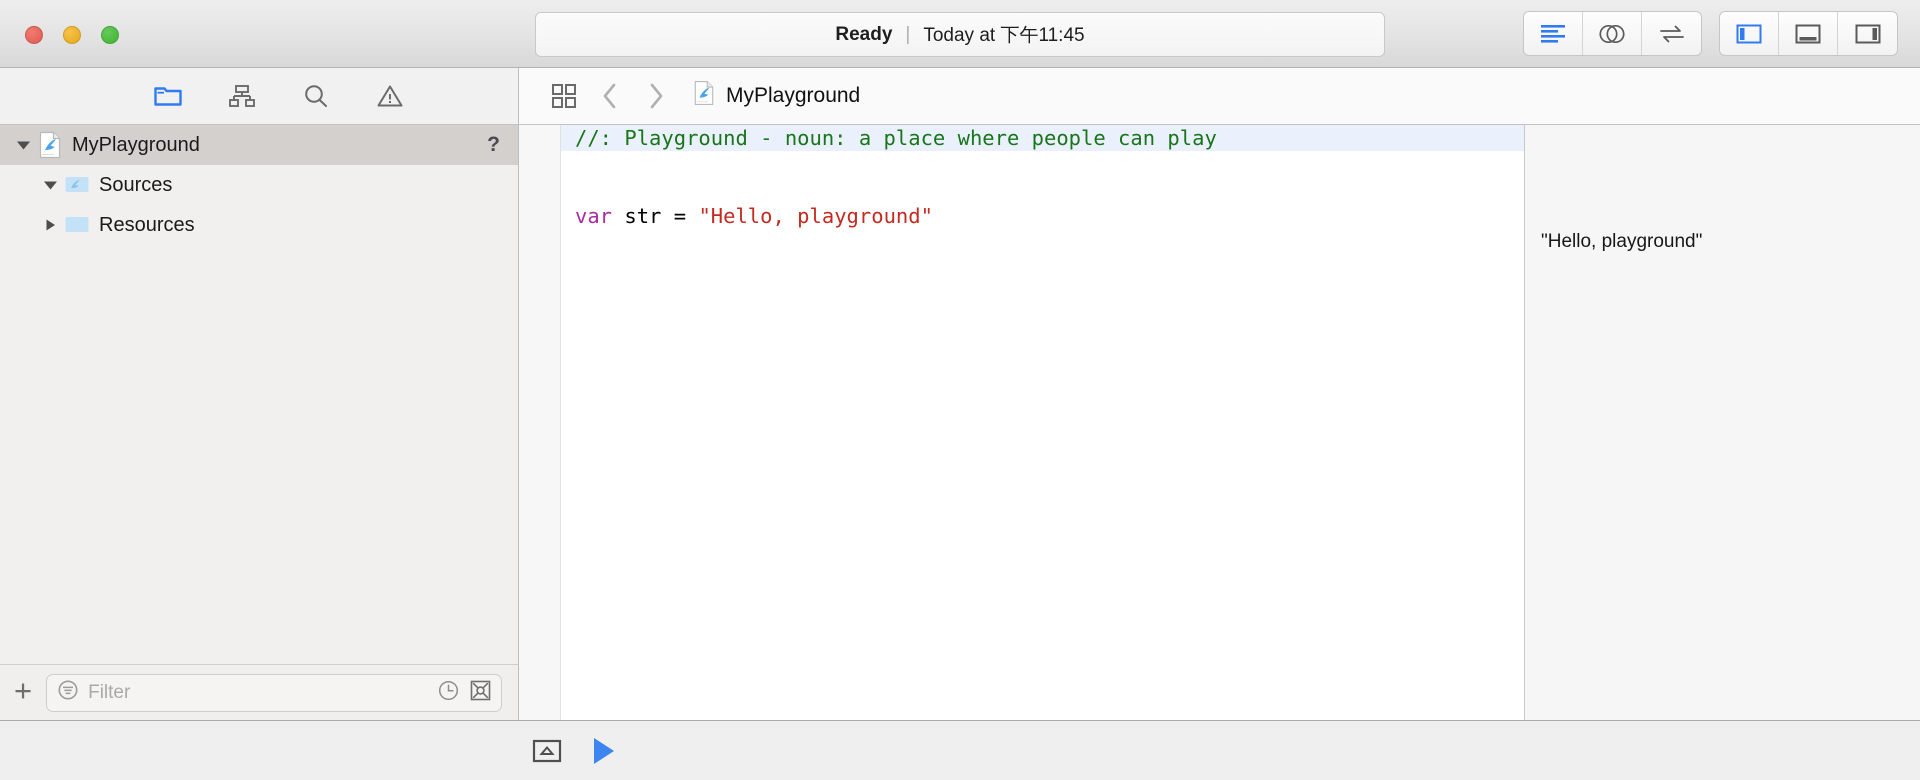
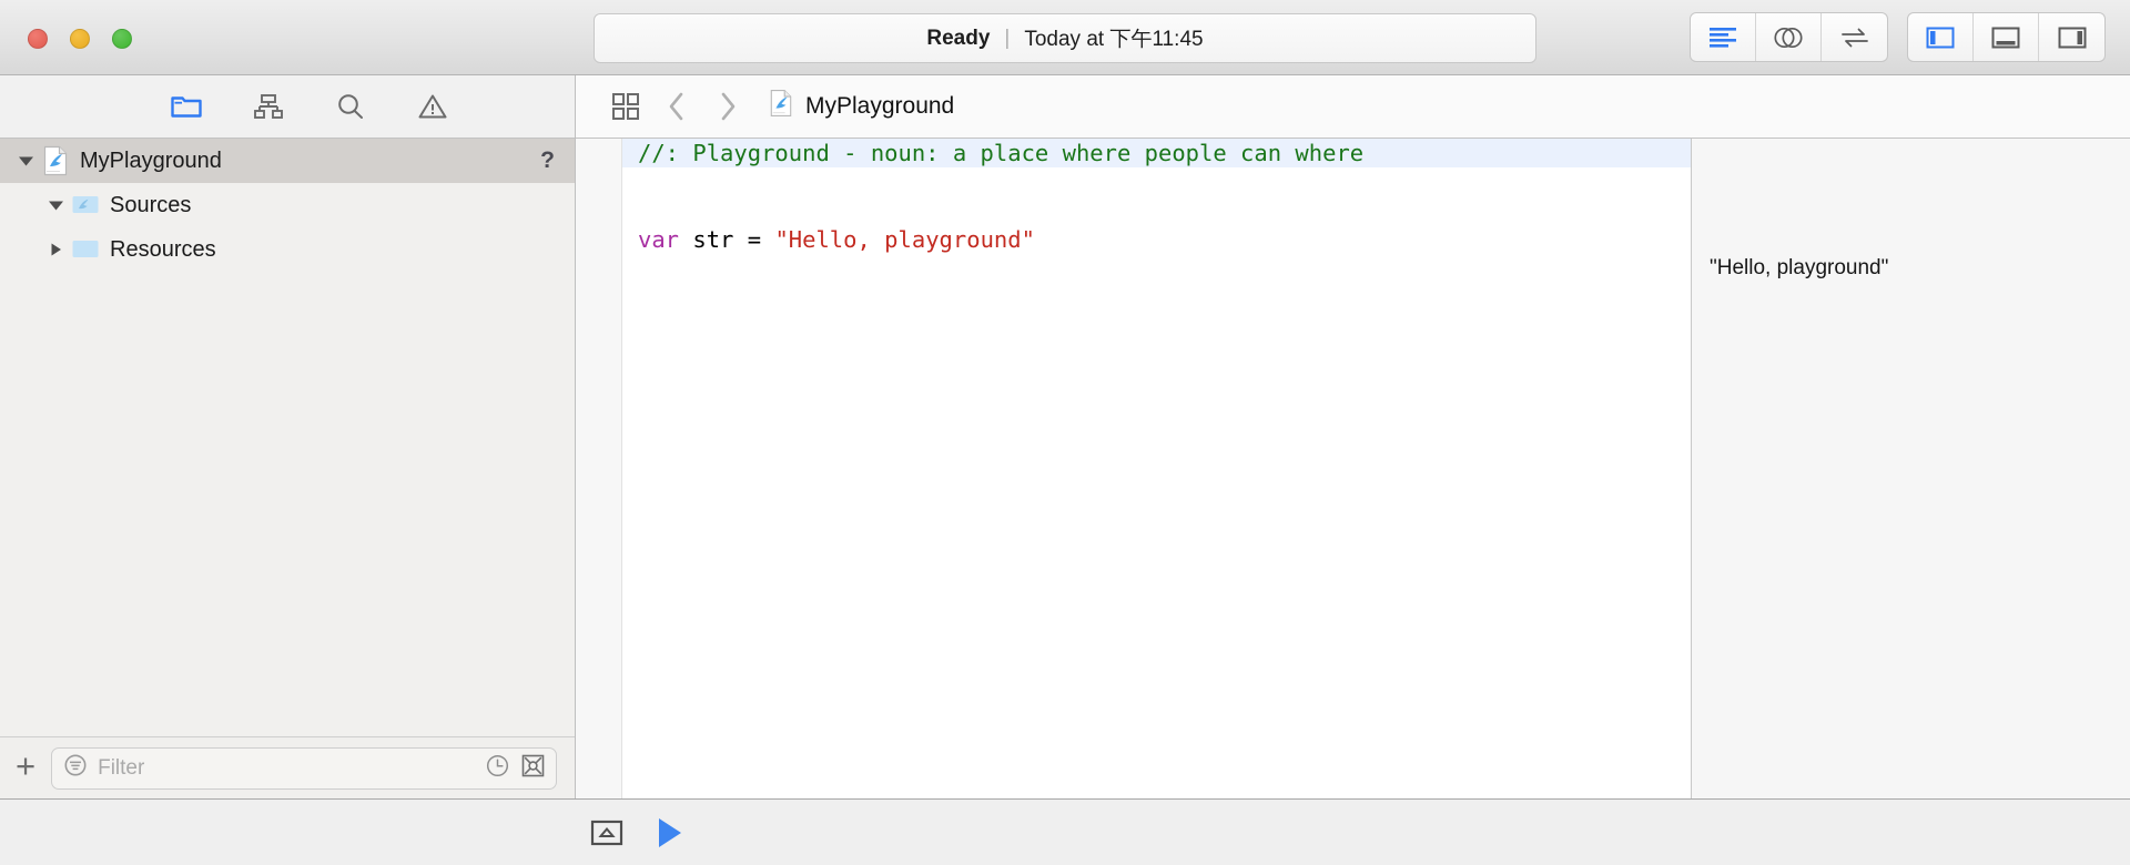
  Ready
  |
  Today at 下午11:45
  MyPlayground
  ?
  Sources
  Resources
  +
  Filter
  MyPlayground
- //: Playground - noun: a place where people can play
+ //: Playground - noun: a place where people can where
  var str = "Hello, playground"
  "Hello, playground"
